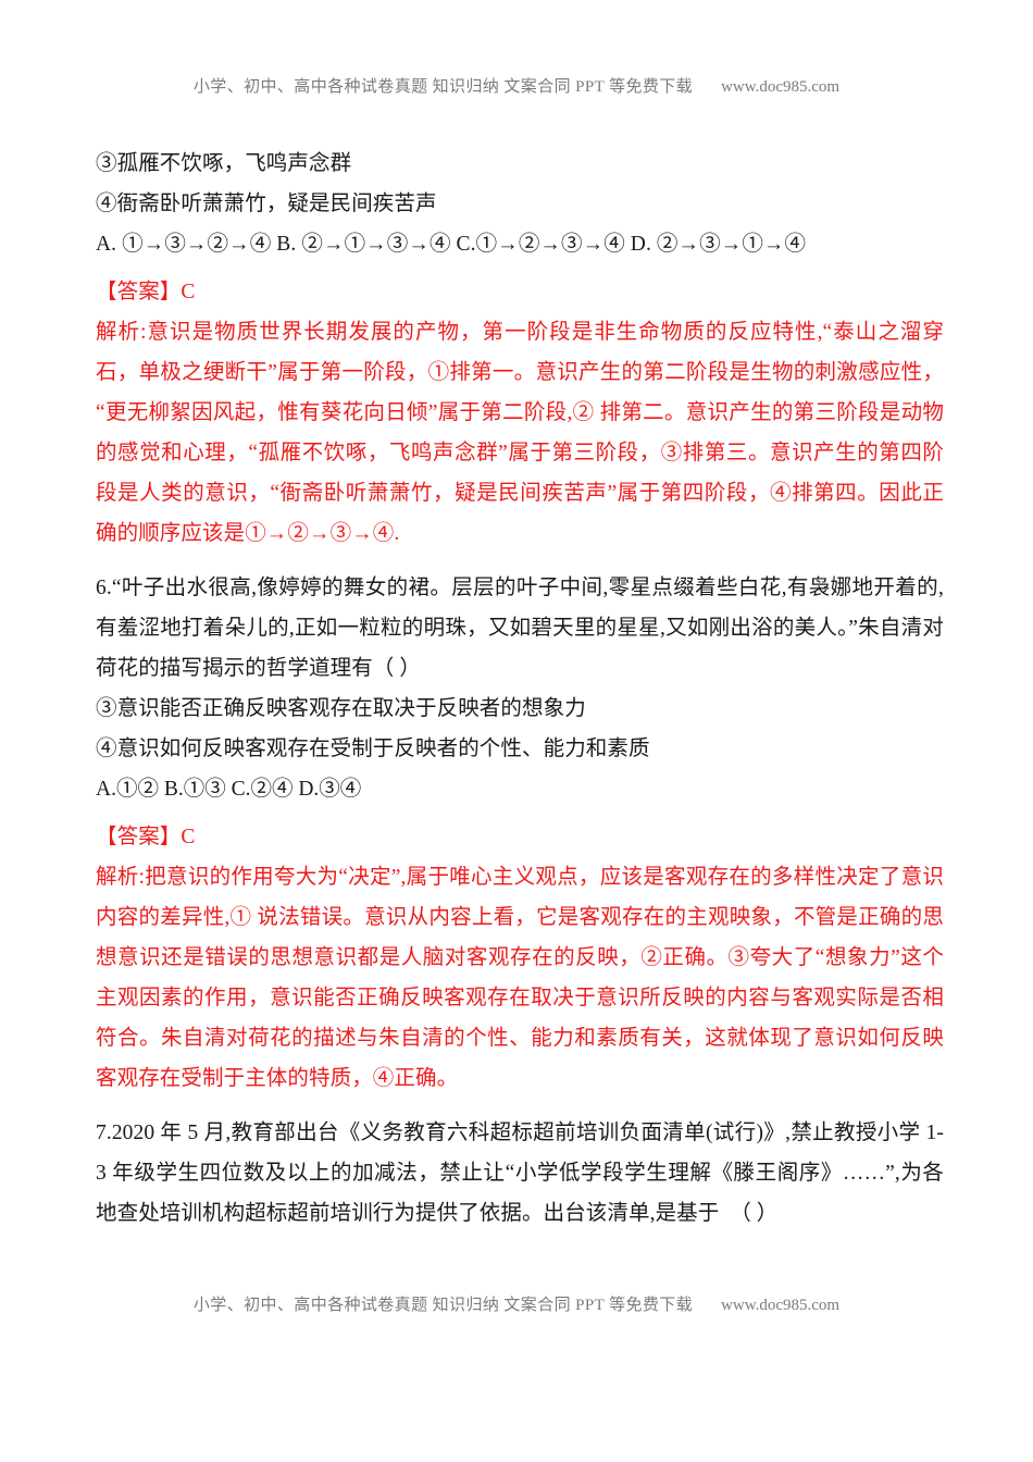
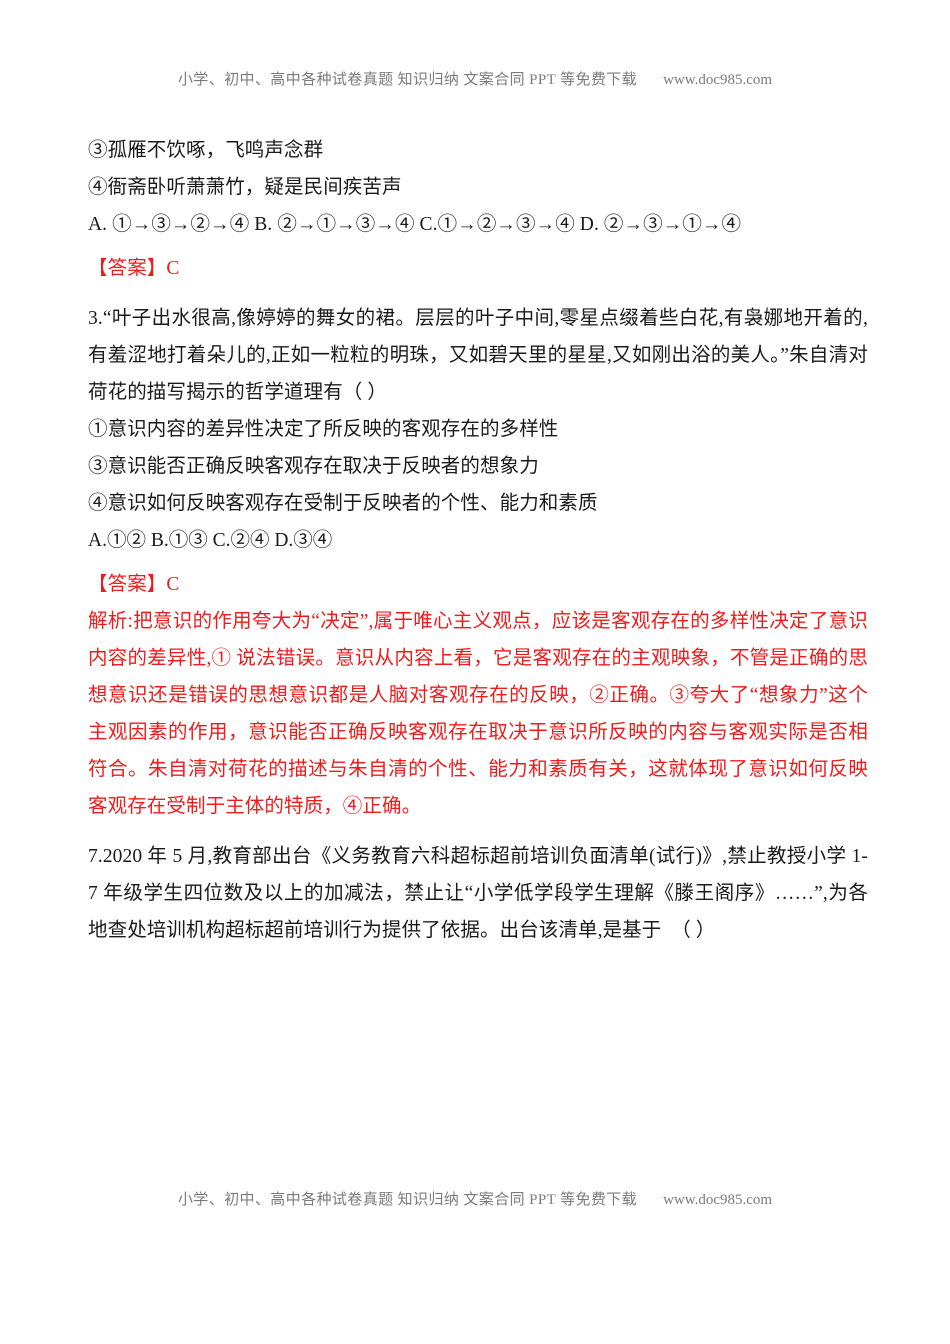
  小学、初中、高中各种试卷真题 知识归纳 文案合同 PPT 等免费下载 www.doc985.com
  ③孤雁不饮啄，飞鸣声念群
  ④衙斋卧听萧萧竹，疑是民间疾苦声
  A. ①→③→②→④ B. ②→①→③→④ C.①→②→③→④ D. ②→③→①→④
  【答案】C
- 解析:意识是物质世界长期发展的产物，第一阶段是非生命物质的反应特性,“泰山之溜穿石，单极之绠断干”属于第一阶段，①排第一。意识产生的第二阶段是生物的刺激感应性，“更无柳絮因风起，惟有葵花向日倾”属于第二阶段,② 排第二。意识产生的第三阶段是动物的感觉和心理，“孤雁不饮啄，飞鸣声念群”属于第三阶段，③排第三。意识产生的第四阶段是人类的意识，“衙斋卧听萧萧竹，疑是民间疾苦声”属于第四阶段，④排第四。因此正确的顺序应该是①→②→③→④.
- 6.“叶子出水很高,像婷婷的舞女的裙。层层的叶子中间,零星点缀着些白花,有袅娜地开着的,有羞涩地打着朵儿的,正如一粒粒的明珠，又如碧天里的星星,又如刚出浴的美人。”朱自清对荷花的描写揭示的哲学道理有（ ）
+ 3.“叶子出水很高,像婷婷的舞女的裙。层层的叶子中间,零星点缀着些白花,有袅娜地开着的,有羞涩地打着朵儿的,正如一粒粒的明珠，又如碧天里的星星,又如刚出浴的美人。”朱自清对荷花的描写揭示的哲学道理有（ ）
+ ①意识内容的差异性决定了所反映的客观存在的多样性
  ③意识能否正确反映客观存在取决于反映者的想象力
  ④意识如何反映客观存在受制于反映者的个性、能力和素质
  A.①② B.①③ C.②④ D.③④
  【答案】C
  解析:把意识的作用夸大为“决定”,属于唯心主义观点，应该是客观存在的多样性决定了意识内容的差异性,① 说法错误。意识从内容上看，它是客观存在的主观映象，不管是正确的思想意识还是错误的思想意识都是人脑对客观存在的反映，②正确。③夸大了“想象力”这个主观因素的作用，意识能否正确反映客观存在取决于意识所反映的内容与客观实际是否相符合。朱自清对荷花的描述与朱自清的个性、能力和素质有关，这就体现了意识如何反映客观存在受制于主体的特质，④正确。
- 7.2020 年 5 月,教育部出台《义务教育六科超标超前培训负面清单(试行)》,禁止教授小学 1-3 年级学生四位数及以上的加减法，禁止让“小学低学段学生理解《滕王阁序》……”,为各地查处培训机构超标超前培训行为提供了依据。出台该清单,是基于 （ ）
+ 7.2020 年 5 月,教育部出台《义务教育六科超标超前培训负面清单(试行)》,禁止教授小学 1-7 年级学生四位数及以上的加减法，禁止让“小学低学段学生理解《滕王阁序》……”,为各地查处培训机构超标超前培训行为提供了依据。出台该清单,是基于 （ ）
  小学、初中、高中各种试卷真题 知识归纳 文案合同 PPT 等免费下载 www.doc985.com
